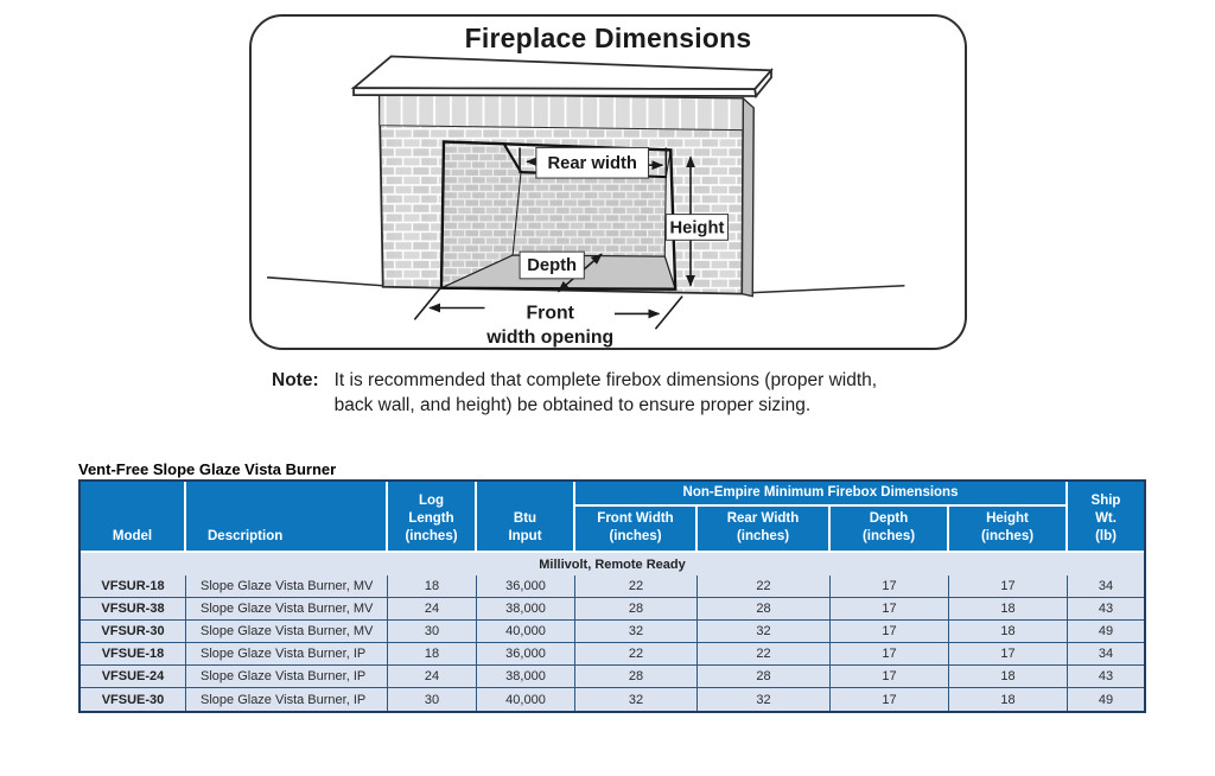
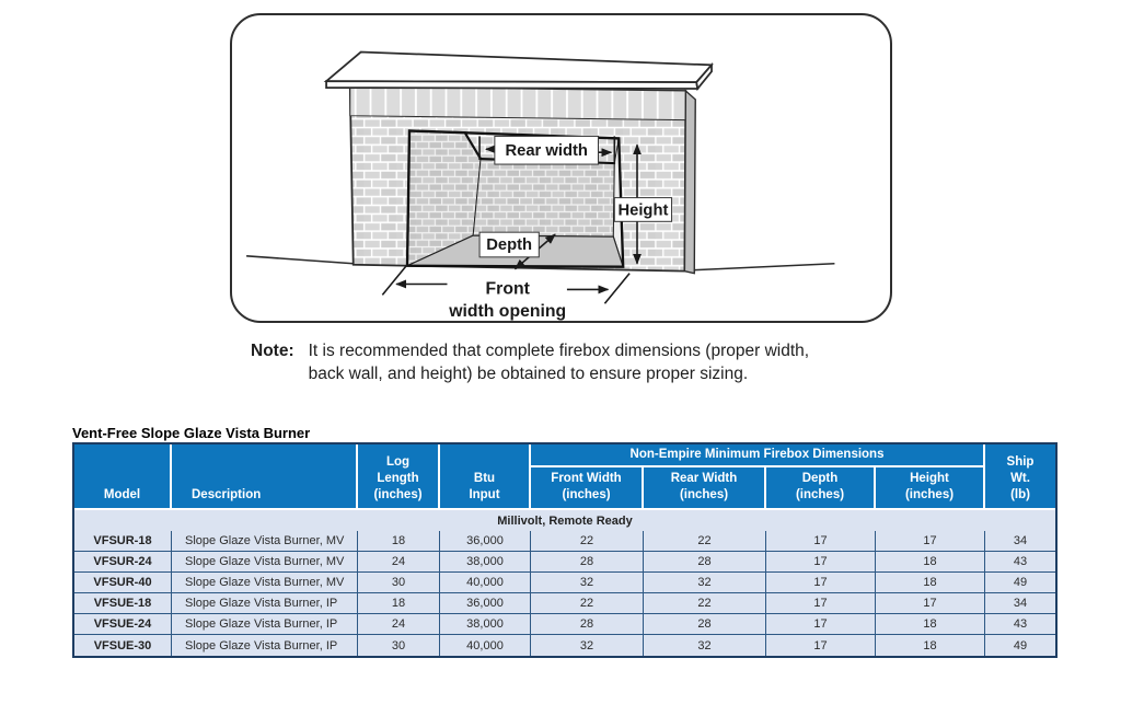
  Rear width
  Height
  Depth
  Front
  width opening
- Fireplace Dimensions
  Note:
  It is recommended that complete firebox dimensions (proper width,
  back wall, and height) be obtained to ensure proper sizing.
  Vent-Free Slope Glaze Vista Burner
  Model	Description	Log Length (inches)	Btu Input	Non-Empire Minimum Firebox Dimensions	Ship Wt. (lb)
  Front Width (inches)	Rear Width (inches)	Depth (inches)	Height (inches)
  Millivolt, Remote Ready
  VFSUR-18	Slope Glaze Vista Burner, MV	18	36,000	22	22	17	17	34
- VFSUR-38	Slope Glaze Vista Burner, MV	24	38,000	28	28	17	18	43
+ VFSUR-24	Slope Glaze Vista Burner, MV	24	38,000	28	28	17	18	43
- VFSUR-30	Slope Glaze Vista Burner, MV	30	40,000	32	32	17	18	49
+ VFSUR-40	Slope Glaze Vista Burner, MV	30	40,000	32	32	17	18	49
  VFSUE-18	Slope Glaze Vista Burner, IP	18	36,000	22	22	17	17	34
  VFSUE-24	Slope Glaze Vista Burner, IP	24	38,000	28	28	17	18	43
  VFSUE-30	Slope Glaze Vista Burner, IP	30	40,000	32	32	17	18	49
